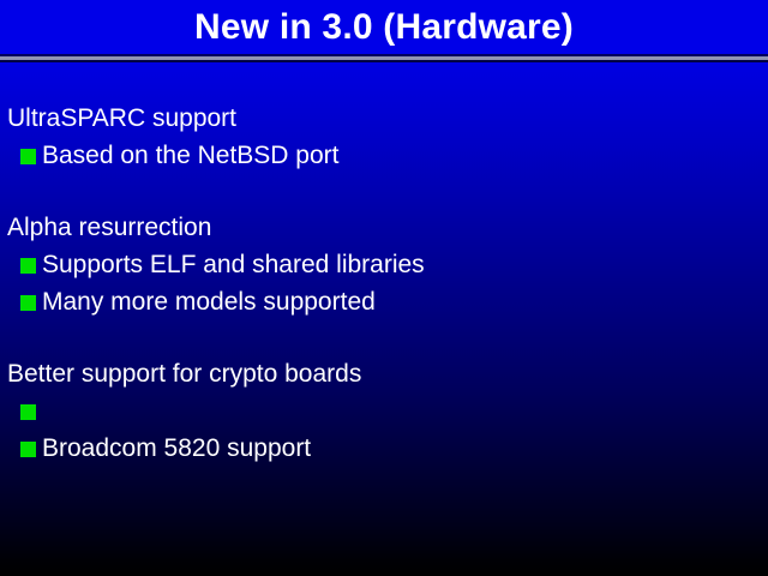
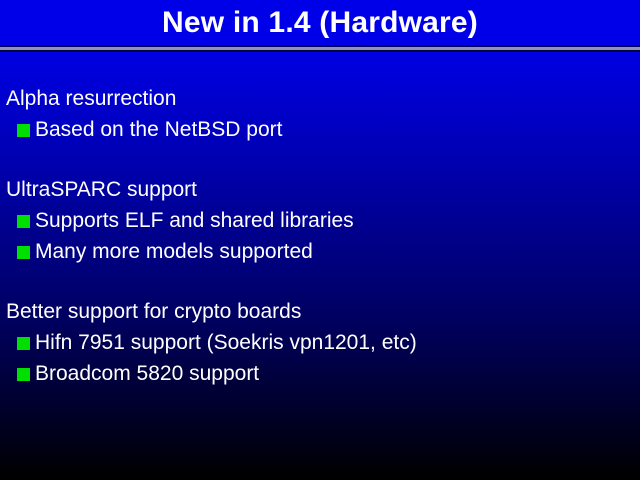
- New in 3.0 (Hardware)
+ New in 1.4 (Hardware)
- UltraSPARC support
+ Alpha resurrection
  Based on the NetBSD port
- Alpha resurrection
+ UltraSPARC support
  Supports ELF and shared libraries
  Many more models supported
  Better support for crypto boards
+ Hifn 7951 support (Soekris vpn1201, etc)
  Broadcom 5820 support
